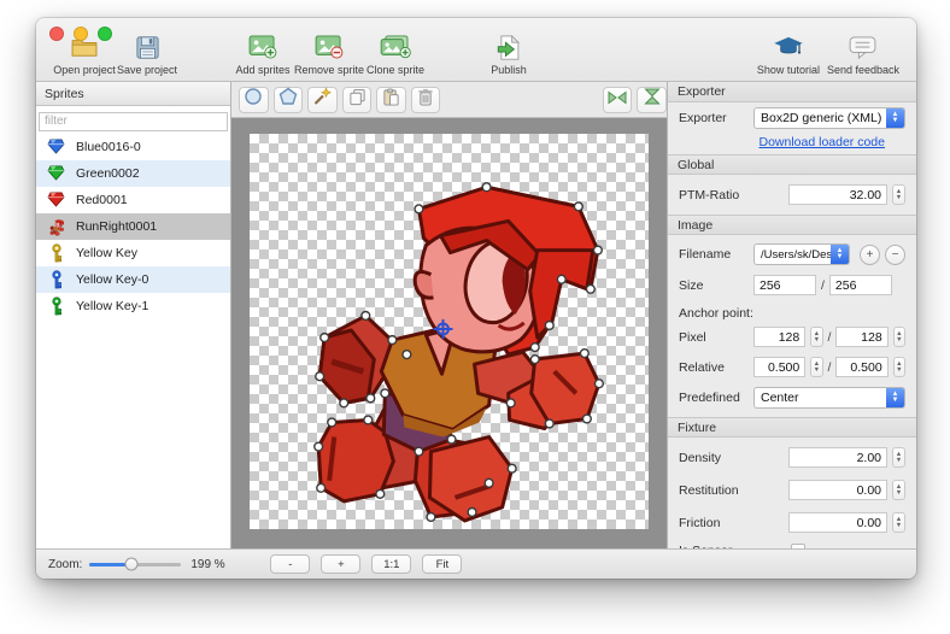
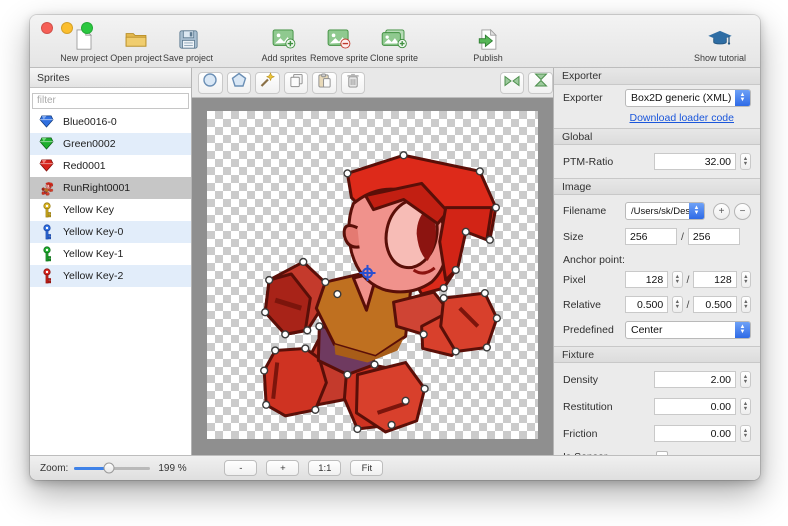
+ New project
  Open project
  Save project
  Add sprites
  Remove sprite
  Clone sprite
  Publish
  Show tutorial
- Send feedback
  Sprites
  filter
  Blue0016-0
  Green0002
  Red0001
  RunRight0001
  Yellow Key
  Yellow Key-0
  Yellow Key-1
+ Yellow Key-2
  Exporter
  Exporter
  Box2D generic (XML)
  Download loader code
  Global
  PTM-Ratio
  32.00
  Image
  Filename
  +
  −
  Size
  256
  /
  256
  Anchor point:
  Pixel
  128
  /
  128
  Relative
  0.500
  /
  0.500
  Predefined
  Center
  Fixture
  Density
  2.00
  Restitution
  0.00
  Friction
  0.00
  Zoom:
  199 %
  -
  +
  1:1
  Fit
